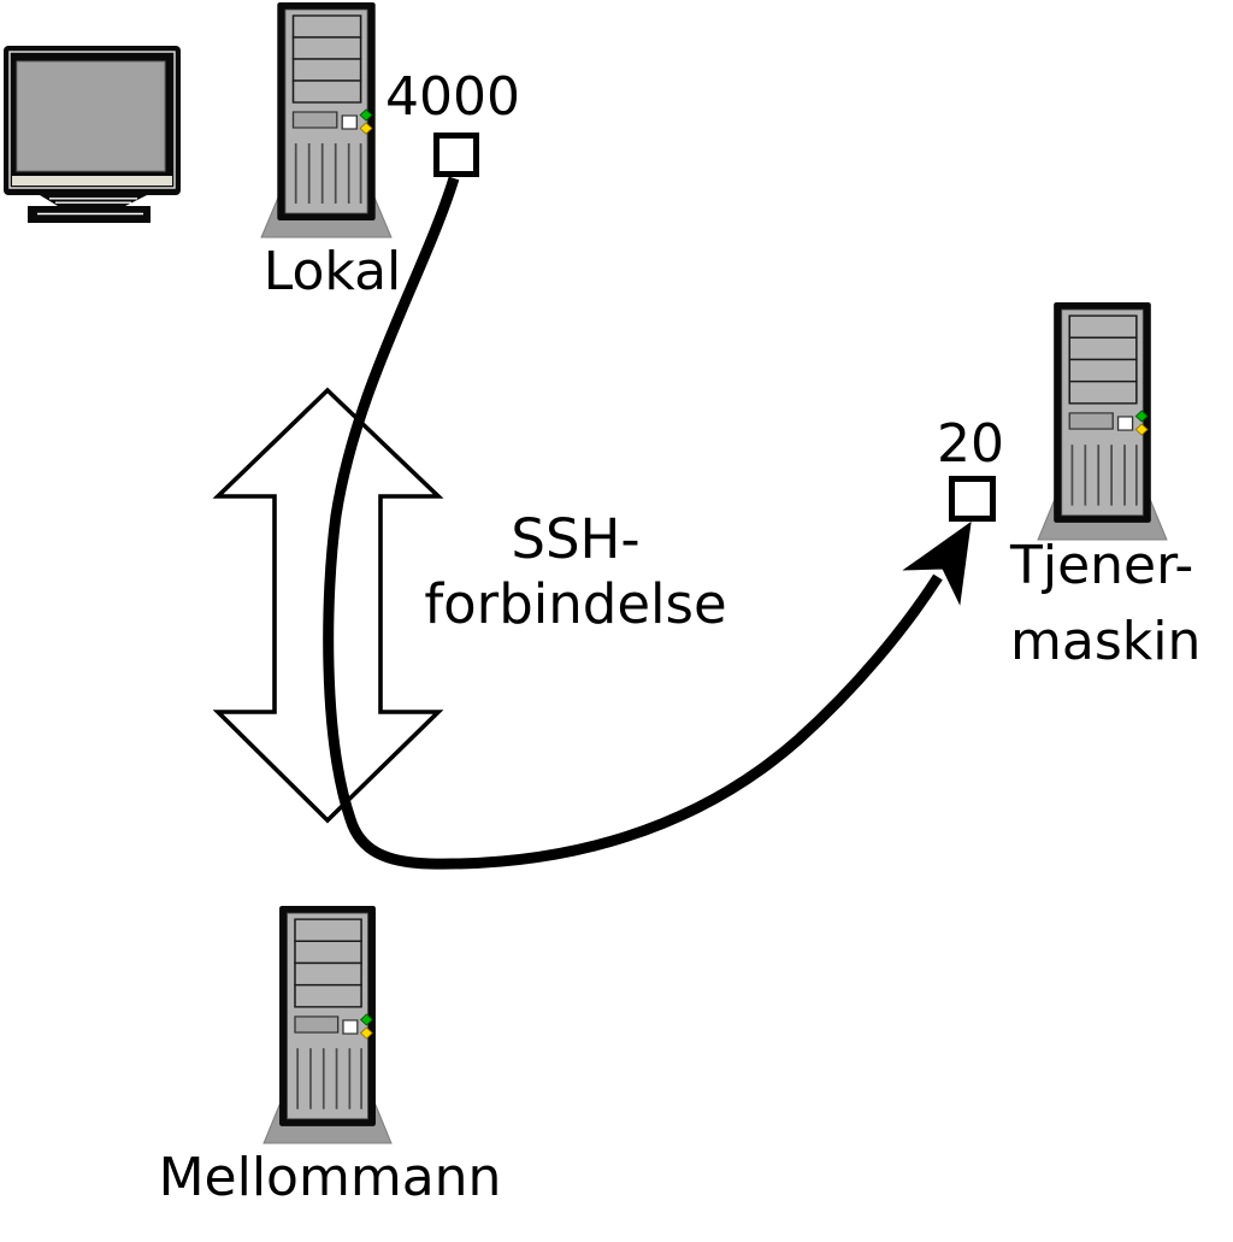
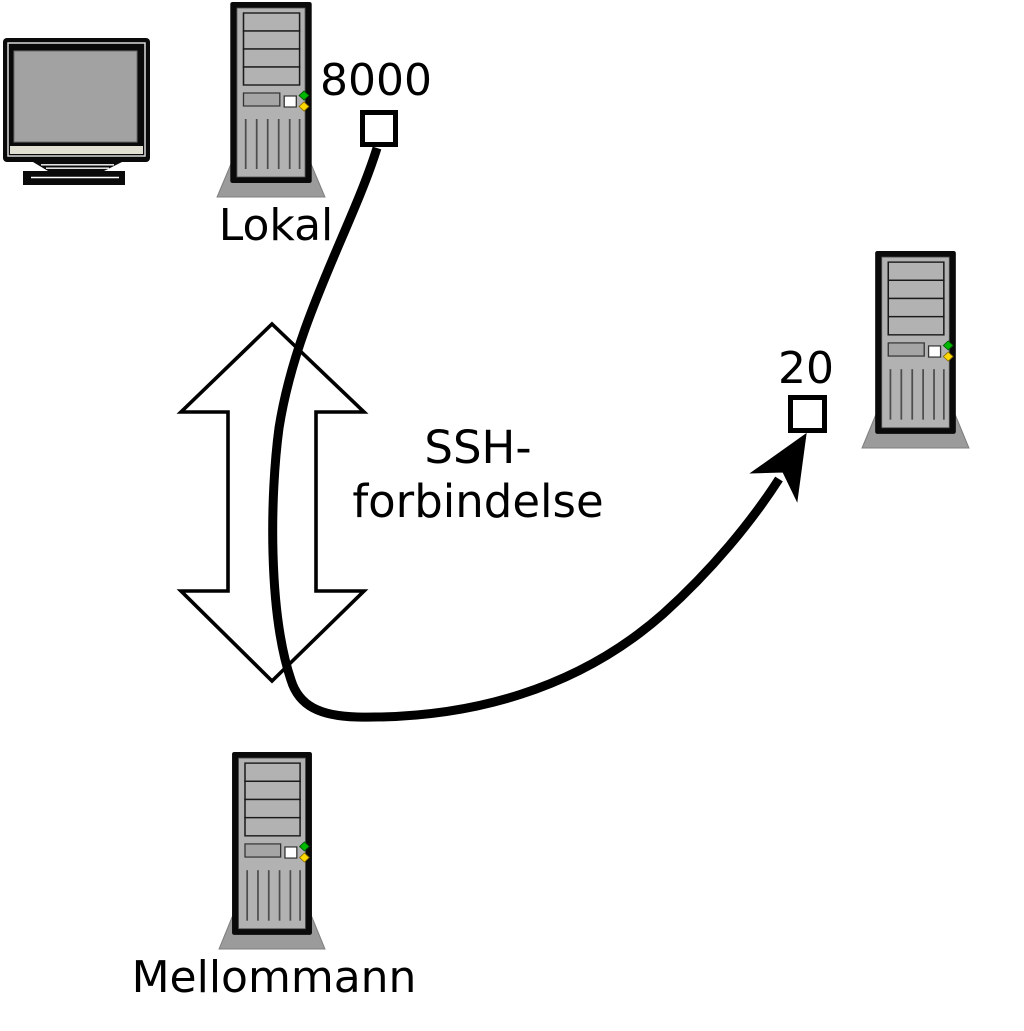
- 4000
+ 8000
  Lokal
  SSH-
  forbindelse
  20
- Tjener-
- maskin
  Mellommann
